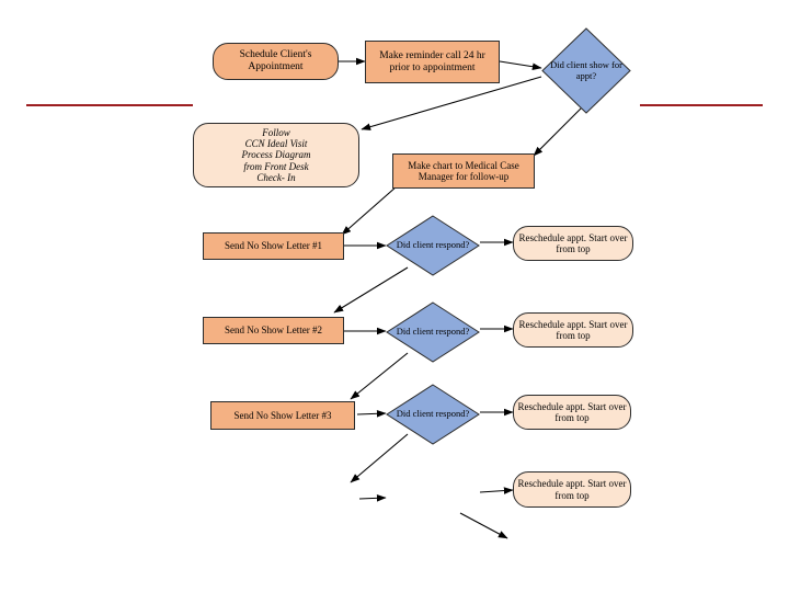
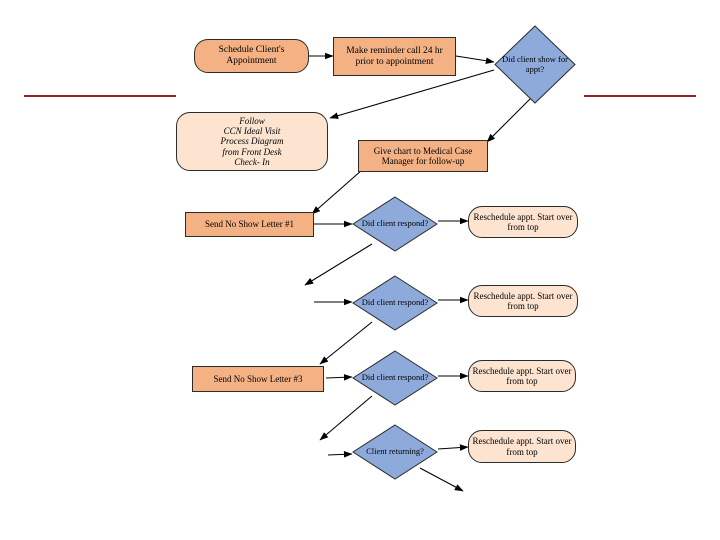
  Schedule Client's Appointment
  Make reminder call 24 hr prior to appointment
  Did client show for appt?
  Follow
  CCN Ideal Visit
  Process Diagram
  from Front Desk
  Check- In
- Make chart to Medical Case Manager for follow-up
+ Give chart to Medical Case Manager for follow-up
  Send No Show Letter #1
  Did client respond?
  Reschedule appt. Start over from top
- Send No Show Letter #2
  Did client respond?
  Reschedule appt. Start over from top
  Send No Show Letter #3
  Did client respond?
  Reschedule appt. Start over from top
+ Client returning?
  Reschedule appt. Start over from top
